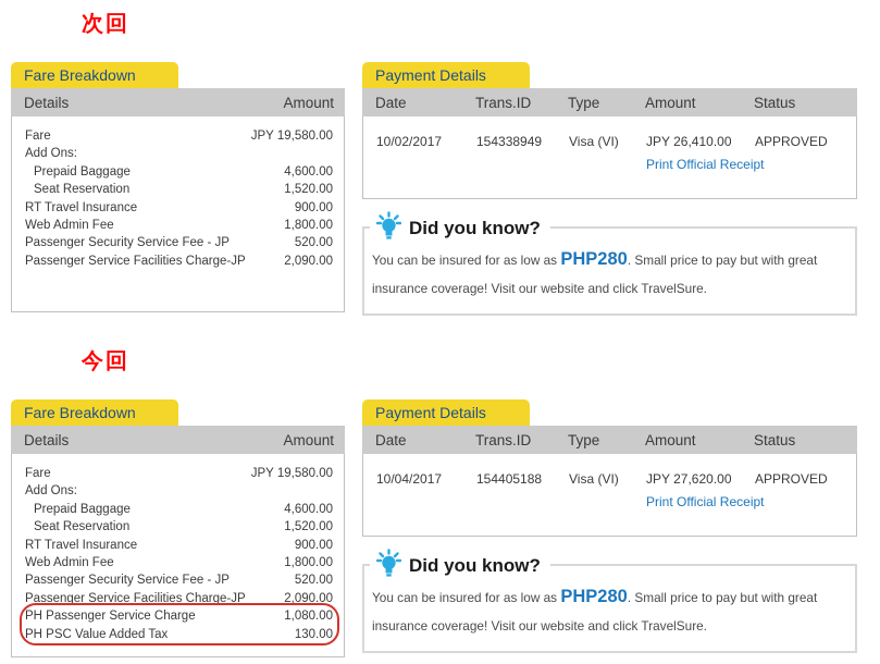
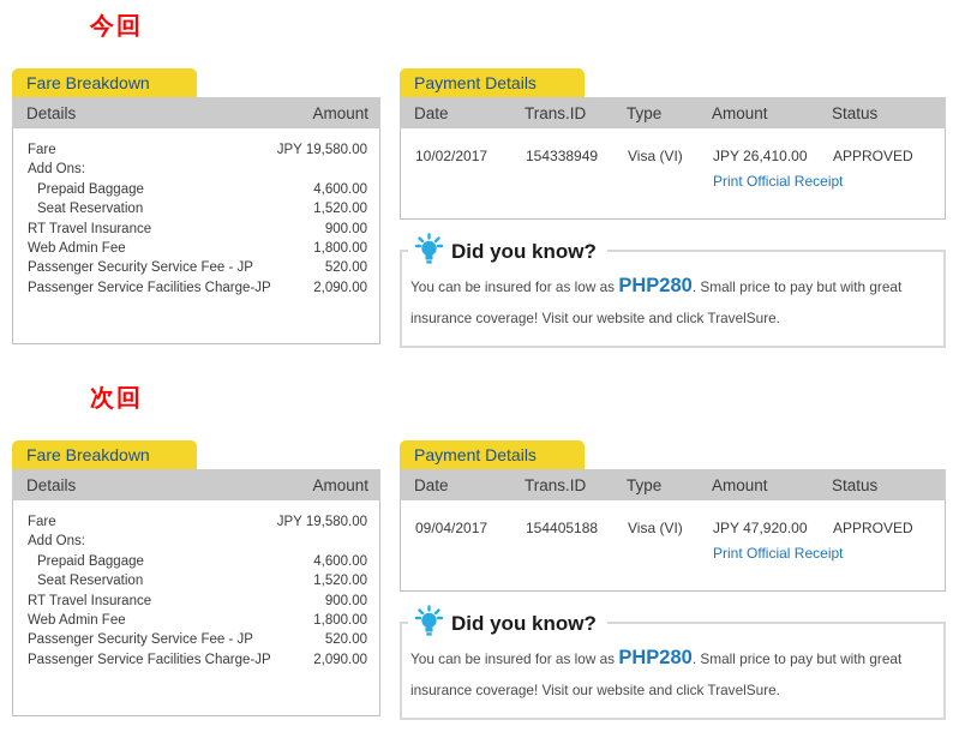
- 次回
+ 今回
  Fare Breakdown
  Details
  Amount
  Fare
  JPY 19,580.00
  Add Ons:
  Prepaid Baggage
  4,600.00
  Seat Reservation
  1,520.00
  RT Travel Insurance
  900.00
  Web Admin Fee
  1,800.00
  Passenger Security Service Fee - JP
  520.00
  Passenger Service Facilities Charge-JP
  2,090.00
  Payment Details
  Date
  Trans.ID
  Type
  Amount
  Status
  10/02/2017
  154338949
  Visa (VI)
  JPY 26,410.00
  APPROVED
  Print Official Receipt
  Did you know?
  You can be insured for as low as PHP280. Small price to pay but with great insurance coverage! Visit our website and click TravelSure.
- 今回
+ 次回
  Fare Breakdown
  Details
  Amount
  Fare
  JPY 19,580.00
  Add Ons:
  Prepaid Baggage
  4,600.00
  Seat Reservation
  1,520.00
  RT Travel Insurance
  900.00
  Web Admin Fee
  1,800.00
  Passenger Security Service Fee - JP
  520.00
  Passenger Service Facilities Charge-JP
  2,090.00
- PH Passenger Service Charge
- 1,080.00
- PH PSC Value Added Tax
- 130.00
  Payment Details
  Date
  Trans.ID
  Type
  Amount
  Status
- 10/04/2017
+ 09/04/2017
  154405188
  Visa (VI)
- JPY 27,620.00
+ JPY 47,920.00
  APPROVED
  Print Official Receipt
  Did you know?
  You can be insured for as low as PHP280. Small price to pay but with great insurance coverage! Visit our website and click TravelSure.
